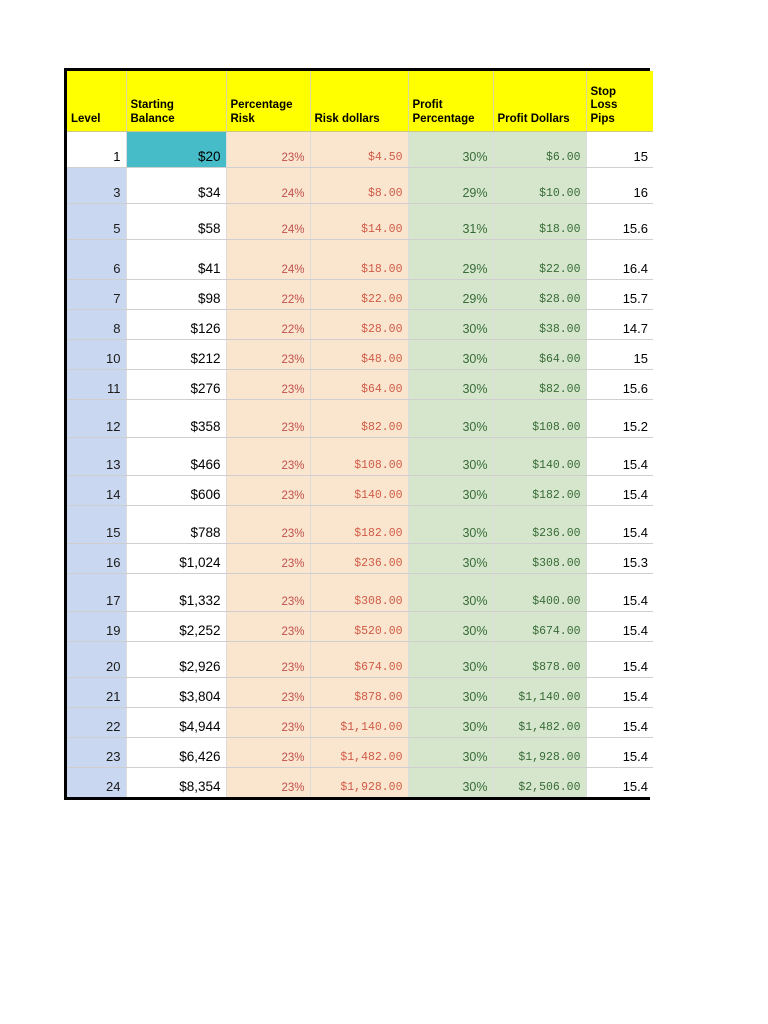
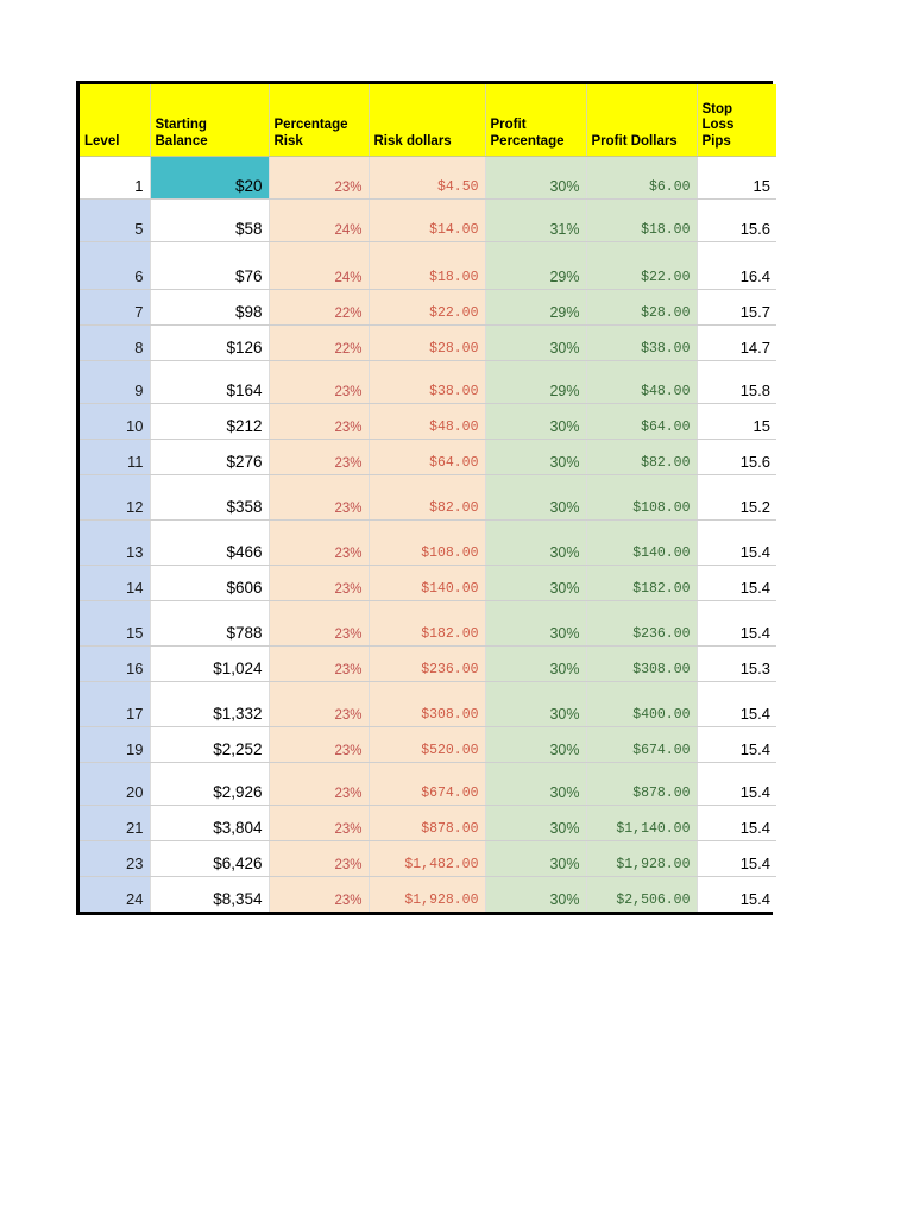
  Level	Starting Balance	Percentage Risk	Risk dollars	Profit Percentage	Profit Dollars	Stop Loss Pips
  1	$20	23%	$4.50	30%	$6.00	15
- 3	$34	24%	$8.00	29%	$10.00	16
  5	$58	24%	$14.00	31%	$18.00	15.6
- 6	$41	24%	$18.00	29%	$22.00	16.4
+ 6	$76	24%	$18.00	29%	$22.00	16.4
  7	$98	22%	$22.00	29%	$28.00	15.7
  8	$126	22%	$28.00	30%	$38.00	14.7
+ 9	$164	23%	$38.00	29%	$48.00	15.8
  10	$212	23%	$48.00	30%	$64.00	15
  11	$276	23%	$64.00	30%	$82.00	15.6
  12	$358	23%	$82.00	30%	$108.00	15.2
  13	$466	23%	$108.00	30%	$140.00	15.4
  14	$606	23%	$140.00	30%	$182.00	15.4
  15	$788	23%	$182.00	30%	$236.00	15.4
  16	$1,024	23%	$236.00	30%	$308.00	15.3
  17	$1,332	23%	$308.00	30%	$400.00	15.4
  19	$2,252	23%	$520.00	30%	$674.00	15.4
  20	$2,926	23%	$674.00	30%	$878.00	15.4
  21	$3,804	23%	$878.00	30%	$1,140.00	15.4
- 22	$4,944	23%	$1,140.00	30%	$1,482.00	15.4
  23	$6,426	23%	$1,482.00	30%	$1,928.00	15.4
  24	$8,354	23%	$1,928.00	30%	$2,506.00	15.4
